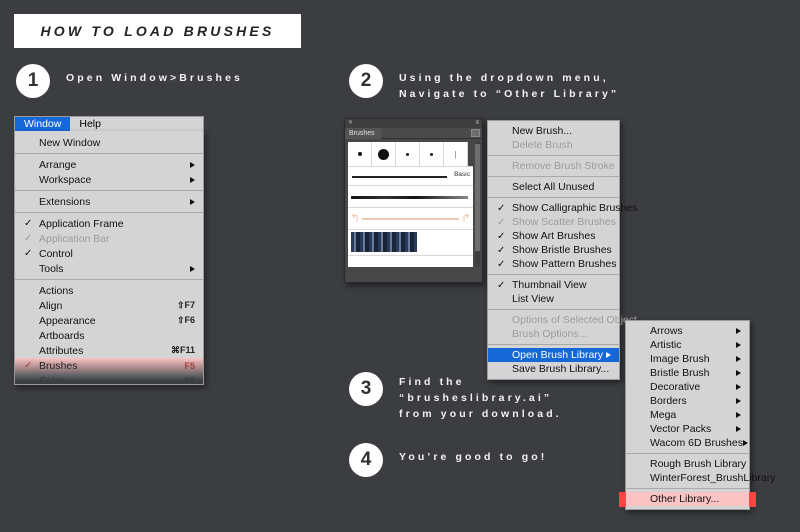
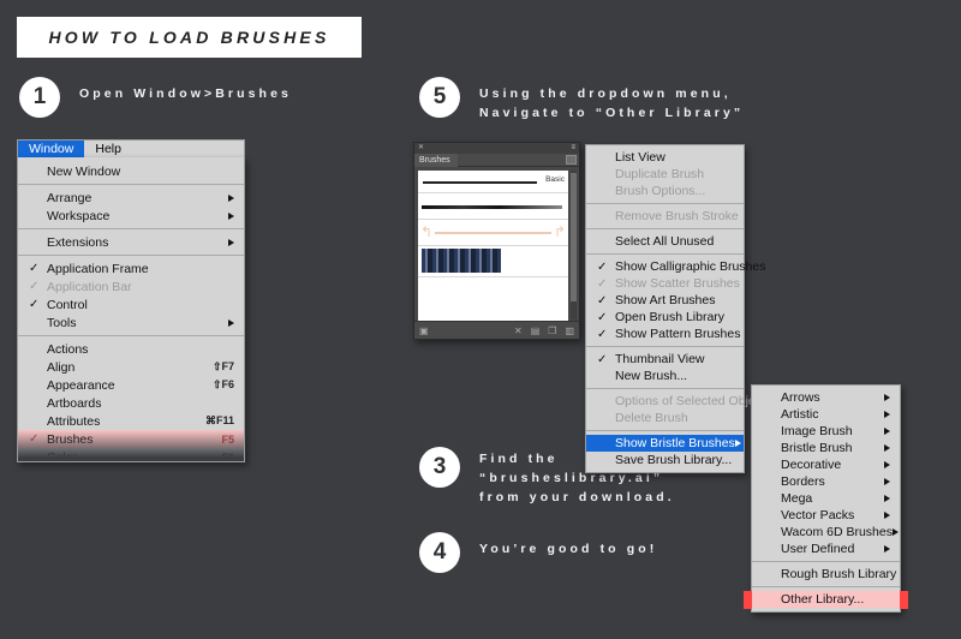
  HOW TO LOAD BRUSHES
  1
  Open Window>Brushes
- 2
+ 5
  Using the dropdown menu,
  Navigate to “Other Library”
  3
  Find the
  “brusheslibrary.ai”
  from your download.
  4
  You’re good to go!
  Window
  Help
  New Window
  Arrange
  Workspace
  Extensions
  ✓
  Application Frame
  ✓
  Application Bar
  ✓
  Control
  Tools
  Actions
  Align
  ⇧F7
  Appearance
  ⇧F6
  Artboards
  Attributes
  ⌘F11
- |
  ↰
  ↱
+ ▣
+ ✕
+ ▤
+ ❐
+ ▥
- New Brush...
+ List View
+ Duplicate Brush
- Delete Brush
+ Brush Options...
  Remove Brush Stroke
  Select All Unused
  ✓
  Show Calligraphic Brushes
  ✓
  Show Scatter Brushes
  ✓
  Show Art Brushes
  ✓
- Show Bristle Brushes
+ Open Brush Library
  ✓
  Show Pattern Brushes
  ✓
  Thumbnail View
- List View
+ New Brush...
  Options of Selected Obj
- Brush Options...
+ Delete Brush
- Open Brush Library
+ Show Bristle Brushes
  Save Brush Library...
  Arrows
  Artistic
  Image Brush
  Bristle Brush
  Decorative
  Borders
  Mega
  Vector Packs
  Wacom 6D Brushes
+ User Defined
  Rough Brush Library
- WinterForest_BrushLibrary
  Other Library...
